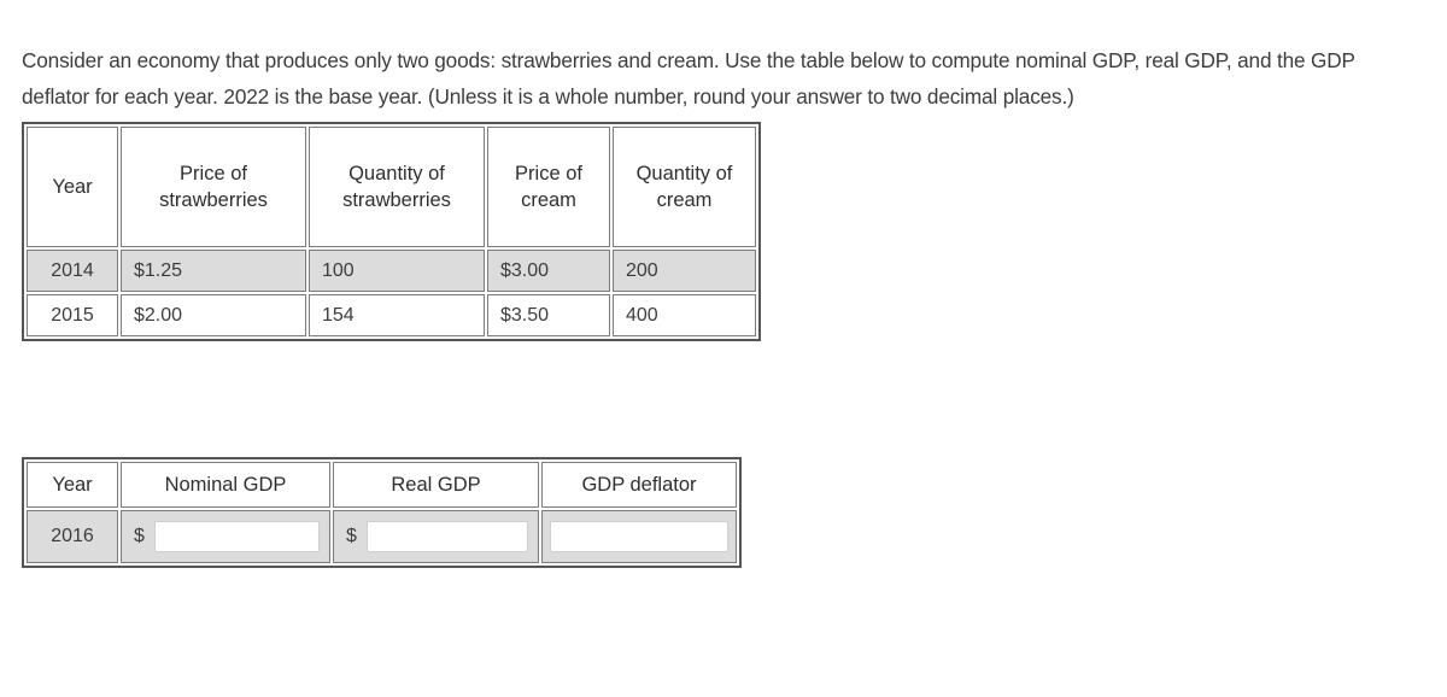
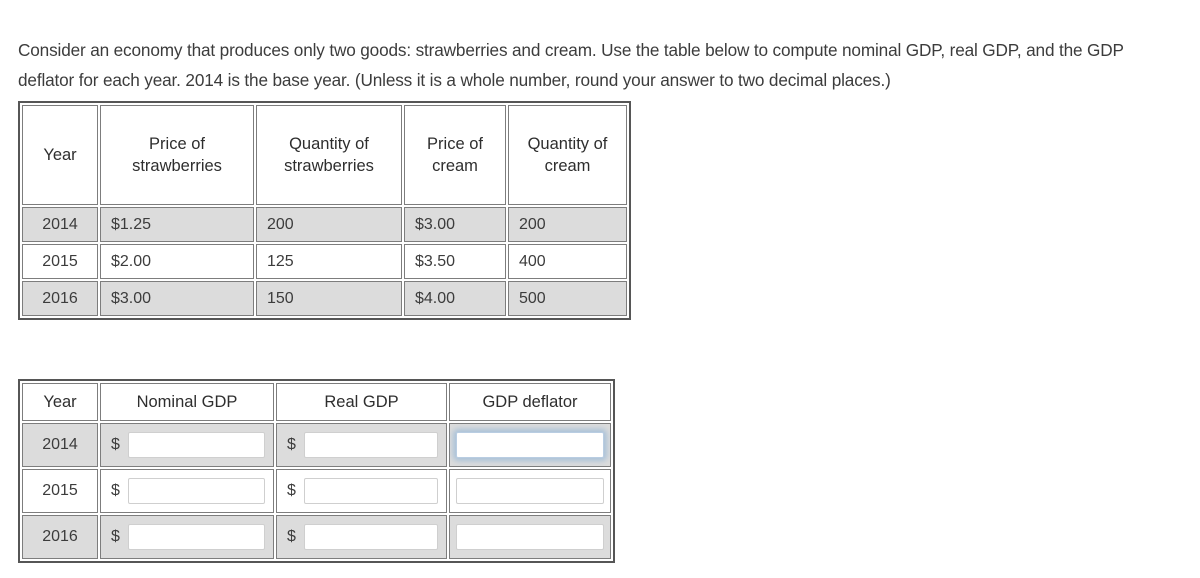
- Consider an economy that produces only two goods: strawberries and cream. Use the table below to compute nominal GDP, real GDP, and the GDP deflator for each year. 2022 is the base year. (Unless it is a whole number, round your answer to two decimal places.)
+ Consider an economy that produces only two goods: strawberries and cream. Use the table below to compute nominal GDP, real GDP, and the GDP deflator for each year. 2014 is the base year. (Unless it is a whole number, round your answer to two decimal places.)
  Year	Price of strawberries	Quantity of strawberries	Price of cream	Quantity of cream
- 2014	$1.25	100	$3.00	200
+ 2014	$1.25	200	$3.00	200
- 2015	$2.00	154	$3.50	400
+ 2015	$2.00	125	$3.50	400
+ 2016	$3.00	150	$4.00	500
  Year	Nominal GDP	Real GDP	GDP deflator
+ 2014	$	$
+ 2015	$	$
  2016	$	$
